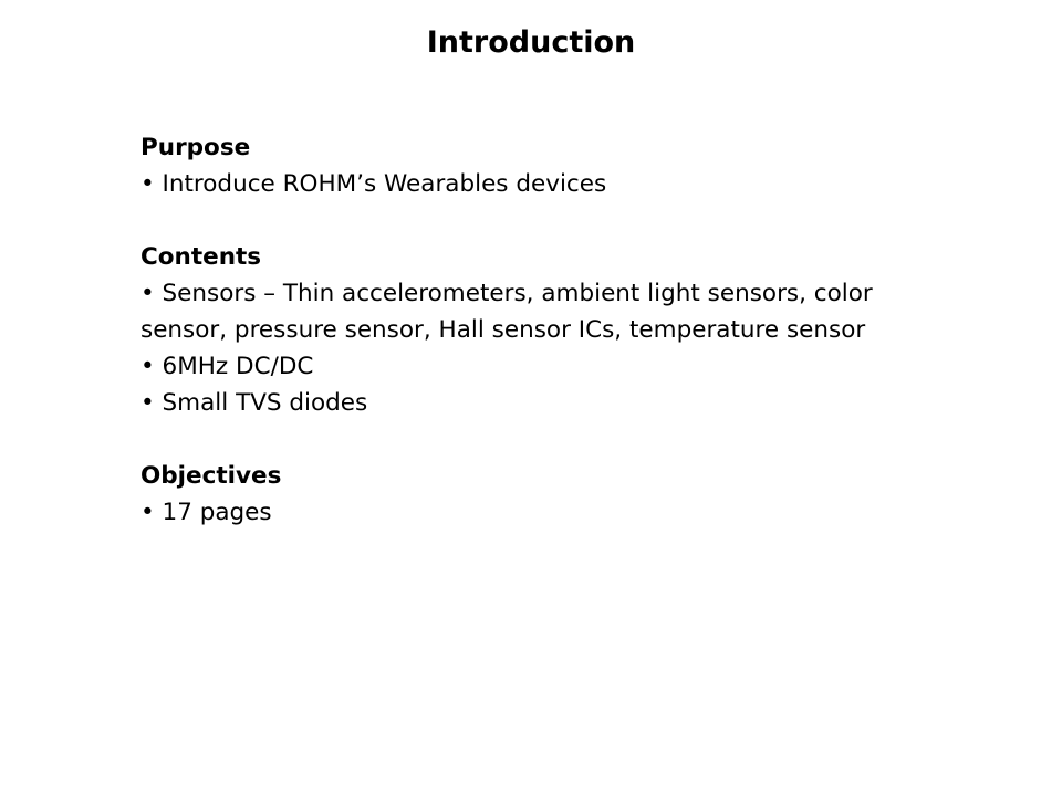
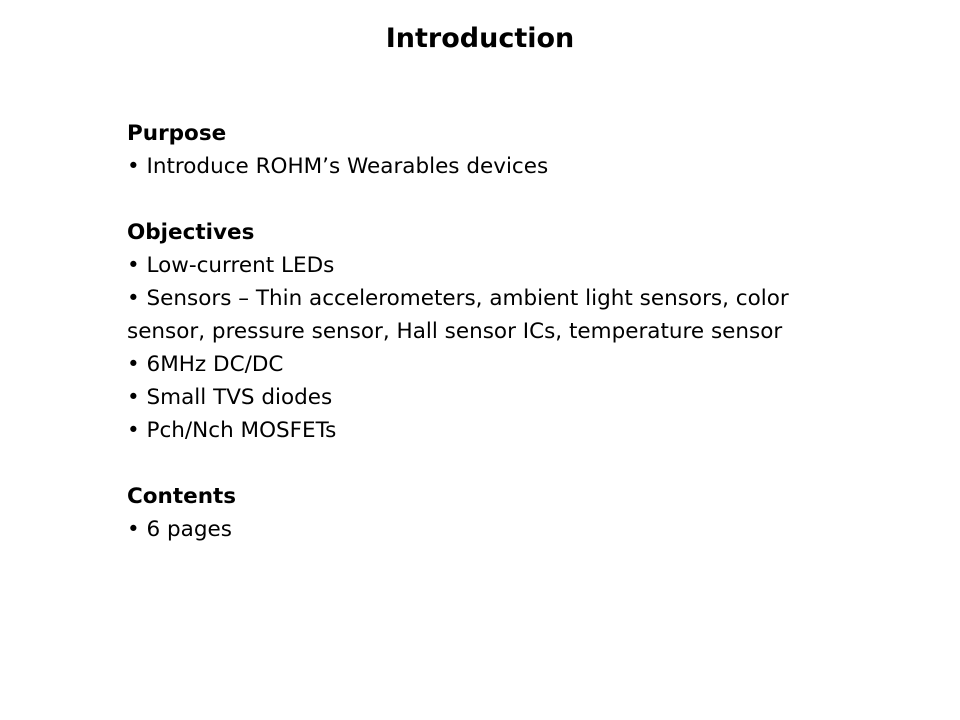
  Introduction
  Purpose
  • Introduce ROHM’s Wearables devices
- Contents
+ Objectives
+ • Low-current LEDs
  • Sensors – Thin accelerometers, ambient light sensors, color sensor, pressure sensor, Hall sensor ICs, temperature sensor
  • 6MHz DC/DC
  • Small TVS diodes
+ • Pch/Nch MOSFETs
- Objectives
+ Contents
- • 17 pages
+ • 6 pages
